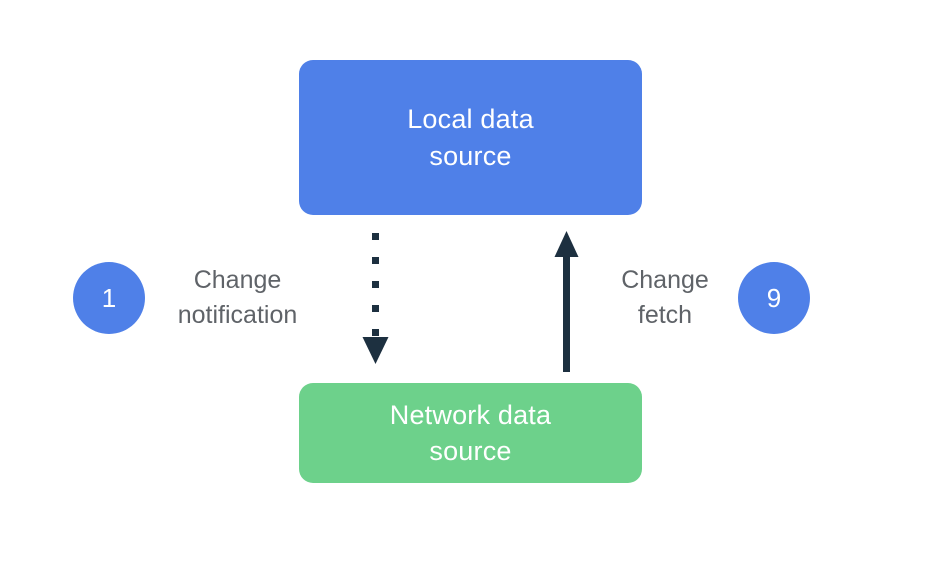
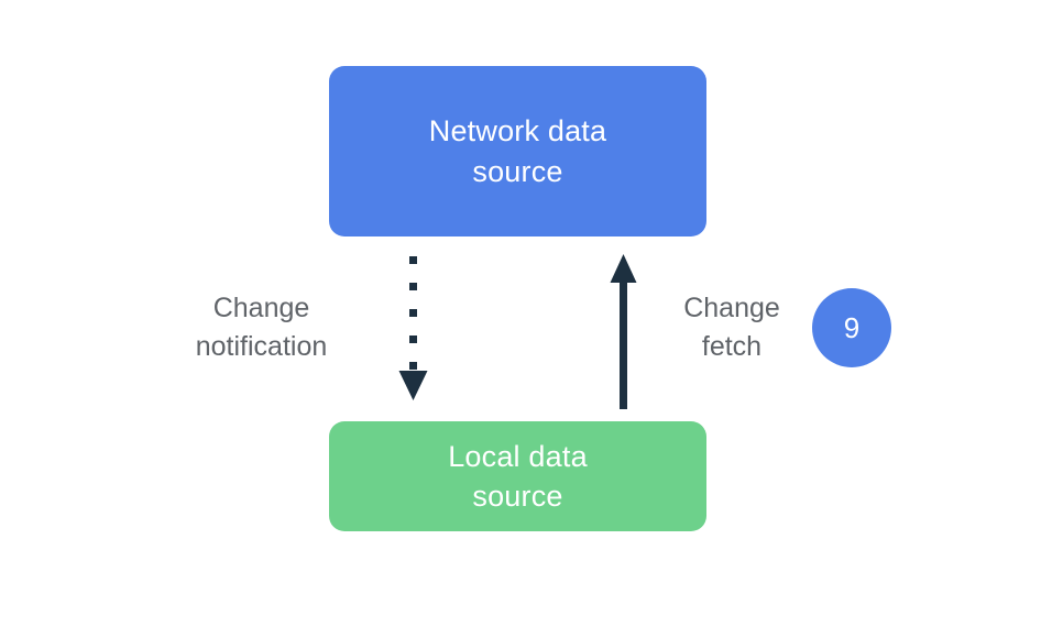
- Local data
+ Network data
  source
- Network data
+ Local data
  source
- 1
  9
  Change
  notification
  Change
  fetch
